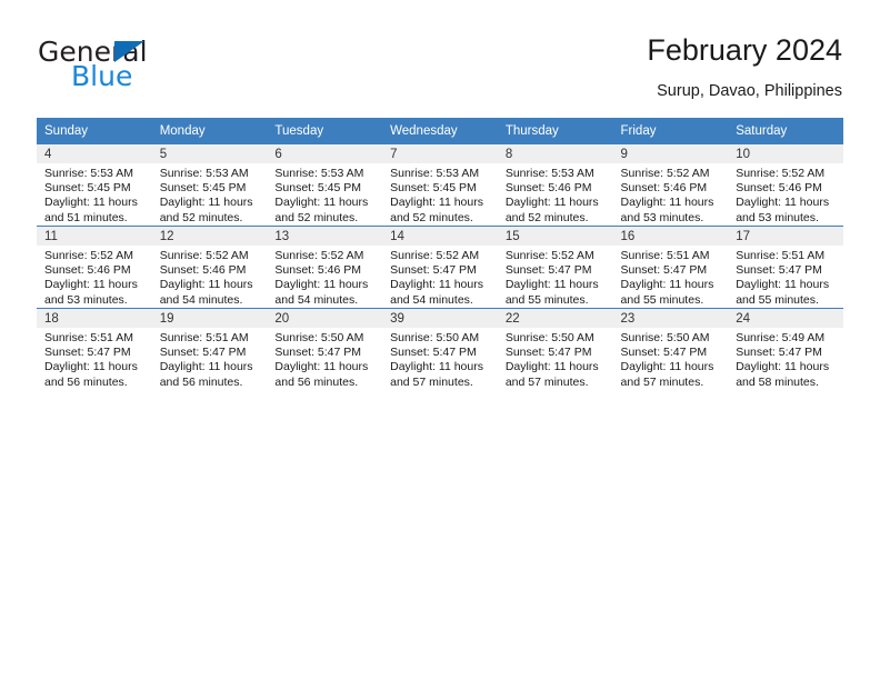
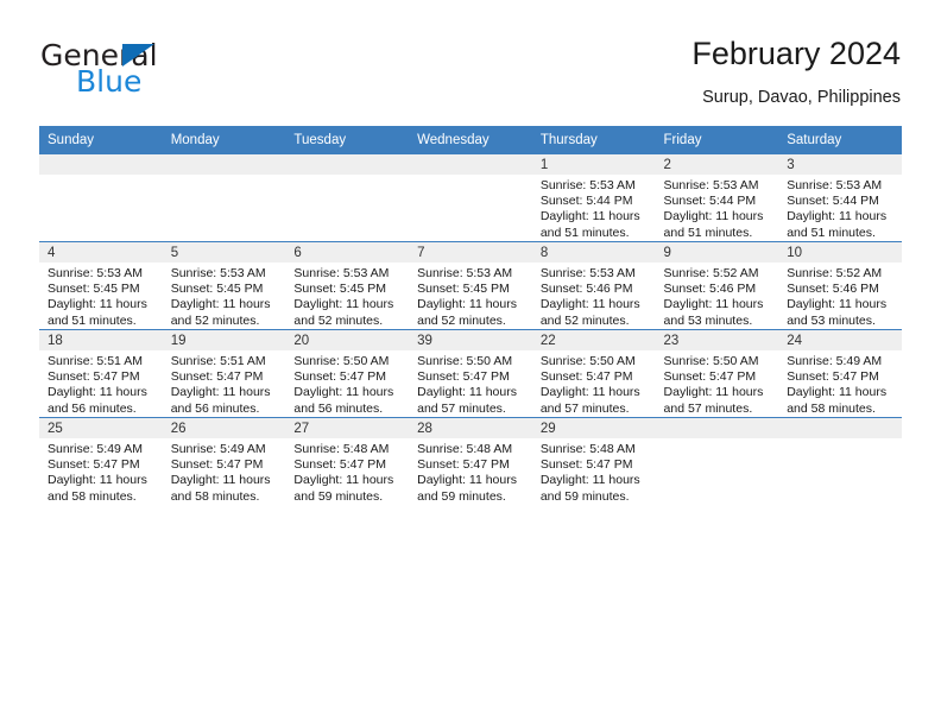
  General
  Blue
  February 2024
  Surup, Davao, Philippines
  Sunday	Monday	Tuesday	Wednesday	Thursday	Friday	Saturday
+ 				1Sunrise: 5:53 AMSunset: 5:44 PMDaylight: 11 hoursand 51 minutes.	2Sunrise: 5:53 AMSunset: 5:44 PMDaylight: 11 hoursand 51 minutes.	3Sunrise: 5:53 AMSunset: 5:44 PMDaylight: 11 hoursand 51 minutes.
  4Sunrise: 5:53 AMSunset: 5:45 PMDaylight: 11 hoursand 51 minutes.	5Sunrise: 5:53 AMSunset: 5:45 PMDaylight: 11 hoursand 52 minutes.	6Sunrise: 5:53 AMSunset: 5:45 PMDaylight: 11 hoursand 52 minutes.	7Sunrise: 5:53 AMSunset: 5:45 PMDaylight: 11 hoursand 52 minutes.	8Sunrise: 5:53 AMSunset: 5:46 PMDaylight: 11 hoursand 52 minutes.	9Sunrise: 5:52 AMSunset: 5:46 PMDaylight: 11 hoursand 53 minutes.	10Sunrise: 5:52 AMSunset: 5:46 PMDaylight: 11 hoursand 53 minutes.
- 11Sunrise: 5:52 AMSunset: 5:46 PMDaylight: 11 hoursand 53 minutes.	12Sunrise: 5:52 AMSunset: 5:46 PMDaylight: 11 hoursand 54 minutes.	13Sunrise: 5:52 AMSunset: 5:46 PMDaylight: 11 hoursand 54 minutes.	14Sunrise: 5:52 AMSunset: 5:47 PMDaylight: 11 hoursand 54 minutes.	15Sunrise: 5:52 AMSunset: 5:47 PMDaylight: 11 hoursand 55 minutes.	16Sunrise: 5:51 AMSunset: 5:47 PMDaylight: 11 hoursand 55 minutes.	17Sunrise: 5:51 AMSunset: 5:47 PMDaylight: 11 hoursand 55 minutes.
  18Sunrise: 5:51 AMSunset: 5:47 PMDaylight: 11 hoursand 56 minutes.	19Sunrise: 5:51 AMSunset: 5:47 PMDaylight: 11 hoursand 56 minutes.	20Sunrise: 5:50 AMSunset: 5:47 PMDaylight: 11 hoursand 56 minutes.	39Sunrise: 5:50 AMSunset: 5:47 PMDaylight: 11 hoursand 57 minutes.	22Sunrise: 5:50 AMSunset: 5:47 PMDaylight: 11 hoursand 57 minutes.	23Sunrise: 5:50 AMSunset: 5:47 PMDaylight: 11 hoursand 57 minutes.	24Sunrise: 5:49 AMSunset: 5:47 PMDaylight: 11 hoursand 58 minutes.
+ 25Sunrise: 5:49 AMSunset: 5:47 PMDaylight: 11 hoursand 58 minutes.	26Sunrise: 5:49 AMSunset: 5:47 PMDaylight: 11 hoursand 58 minutes.	27Sunrise: 5:48 AMSunset: 5:47 PMDaylight: 11 hoursand 59 minutes.	28Sunrise: 5:48 AMSunset: 5:47 PMDaylight: 11 hoursand 59 minutes.	29Sunrise: 5:48 AMSunset: 5:47 PMDaylight: 11 hoursand 59 minutes.
